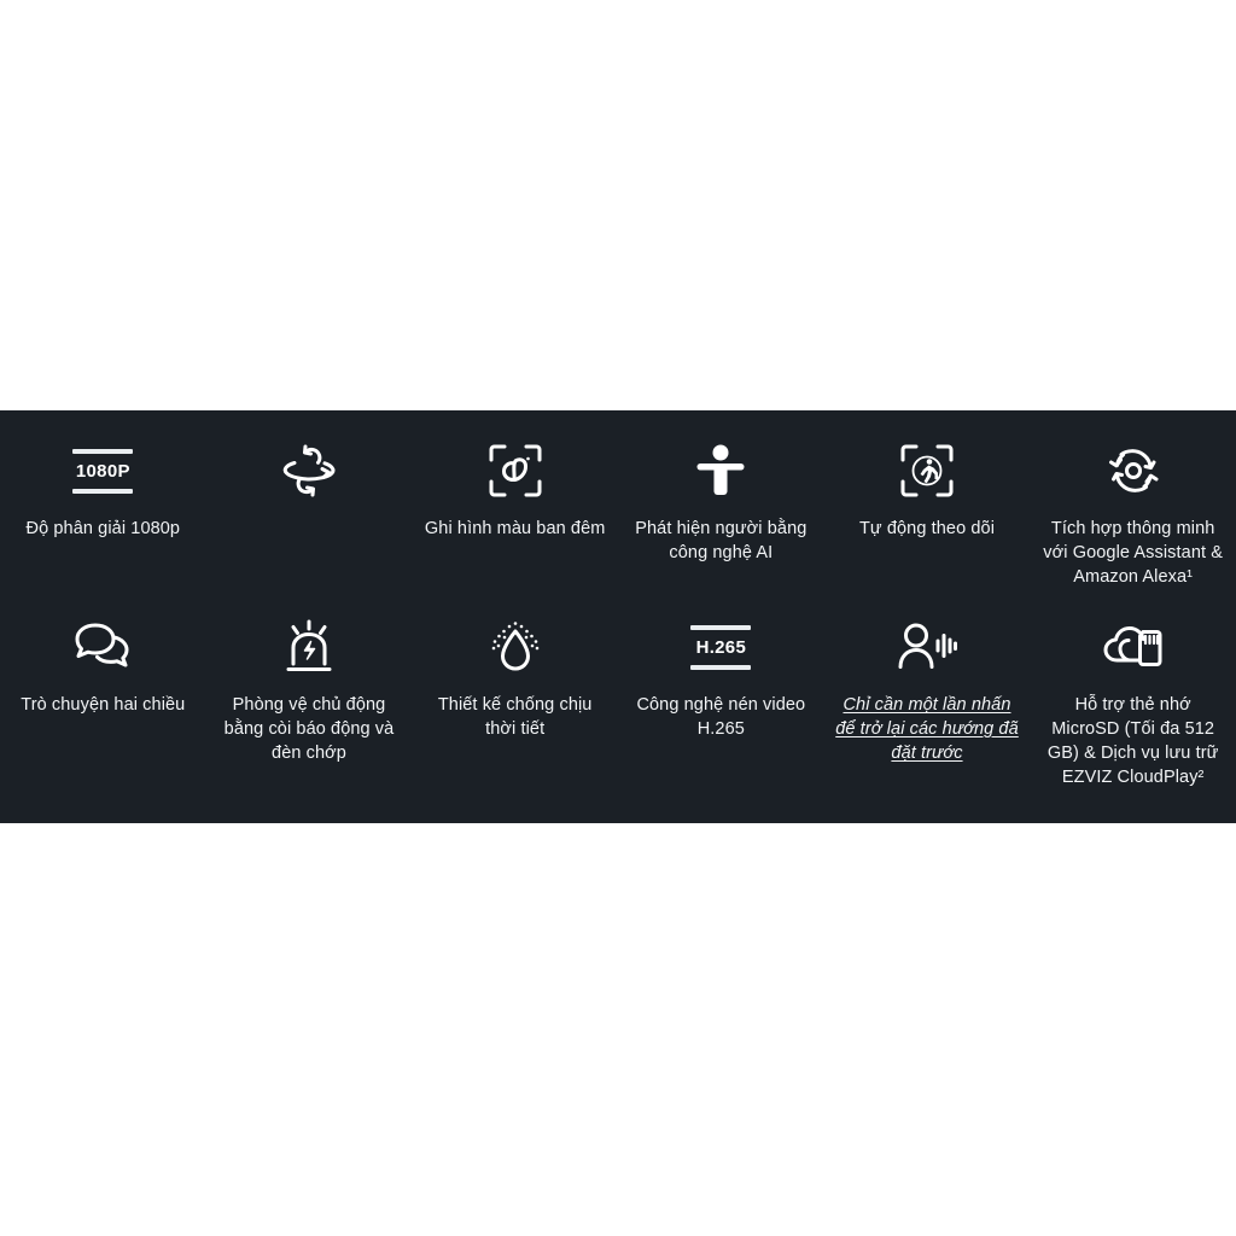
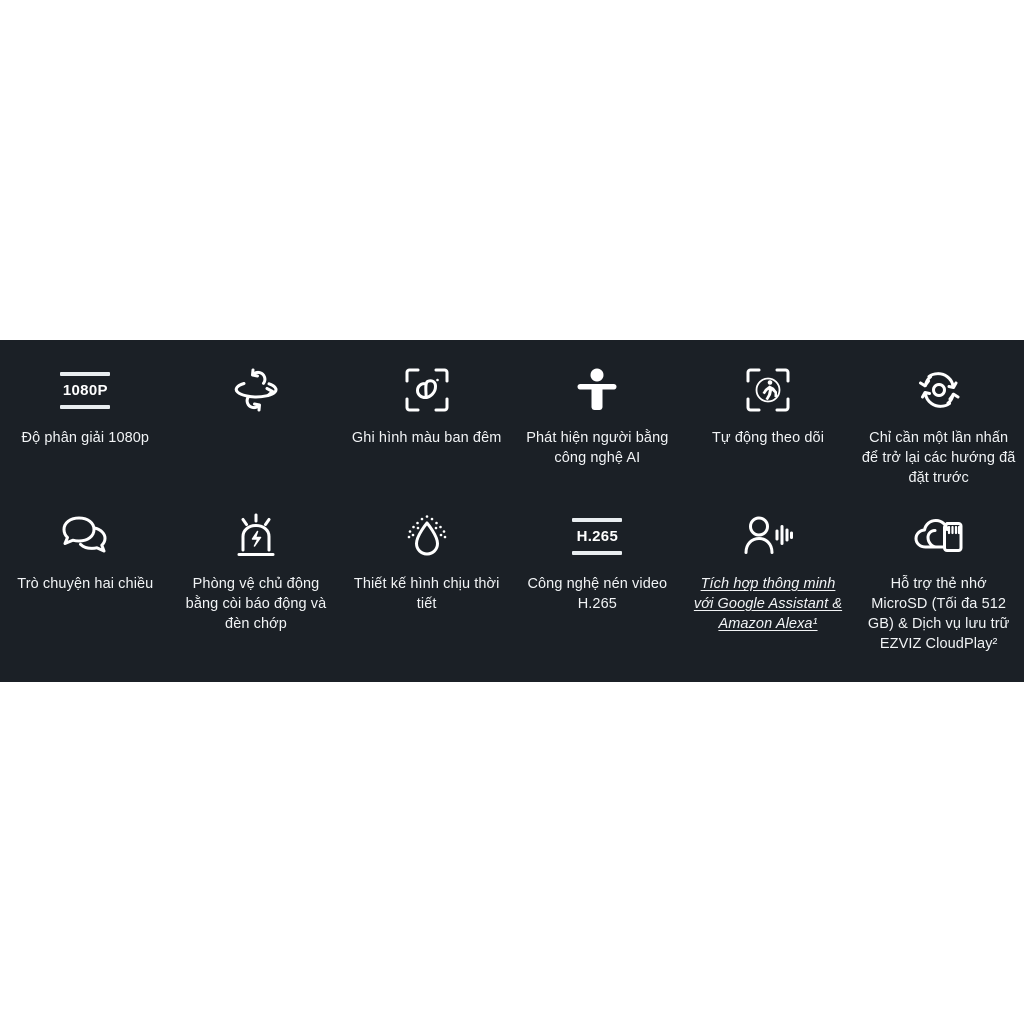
  1080P
  Độ phân giải 1080p
  Ghi hình màu ban đêm
  Phát hiện người bằng công nghệ AI
  Tự động theo dõi
- Tích hợp thông minh với Google Assistant & Amazon Alexa¹
+ Chỉ cần một lần nhấn để trở lại các hướng đã đặt trước
  Trò chuyện hai chiều
  Phòng vệ chủ động bằng còi báo động và đèn chớp
- Thiết kế chống chịu thời tiết
+ Thiết kế hình chịu thời tiết
  H.265
  Công nghệ nén video H.265
- Chỉ cần một lần nhấn để trở lại các hướng đã đặt trước
+ Tích hợp thông minh với Google Assistant & Amazon Alexa¹
  Hỗ trợ thẻ nhớ MicroSD (Tối đa 512 GB) & Dịch vụ lưu trữ EZVIZ CloudPlay²
